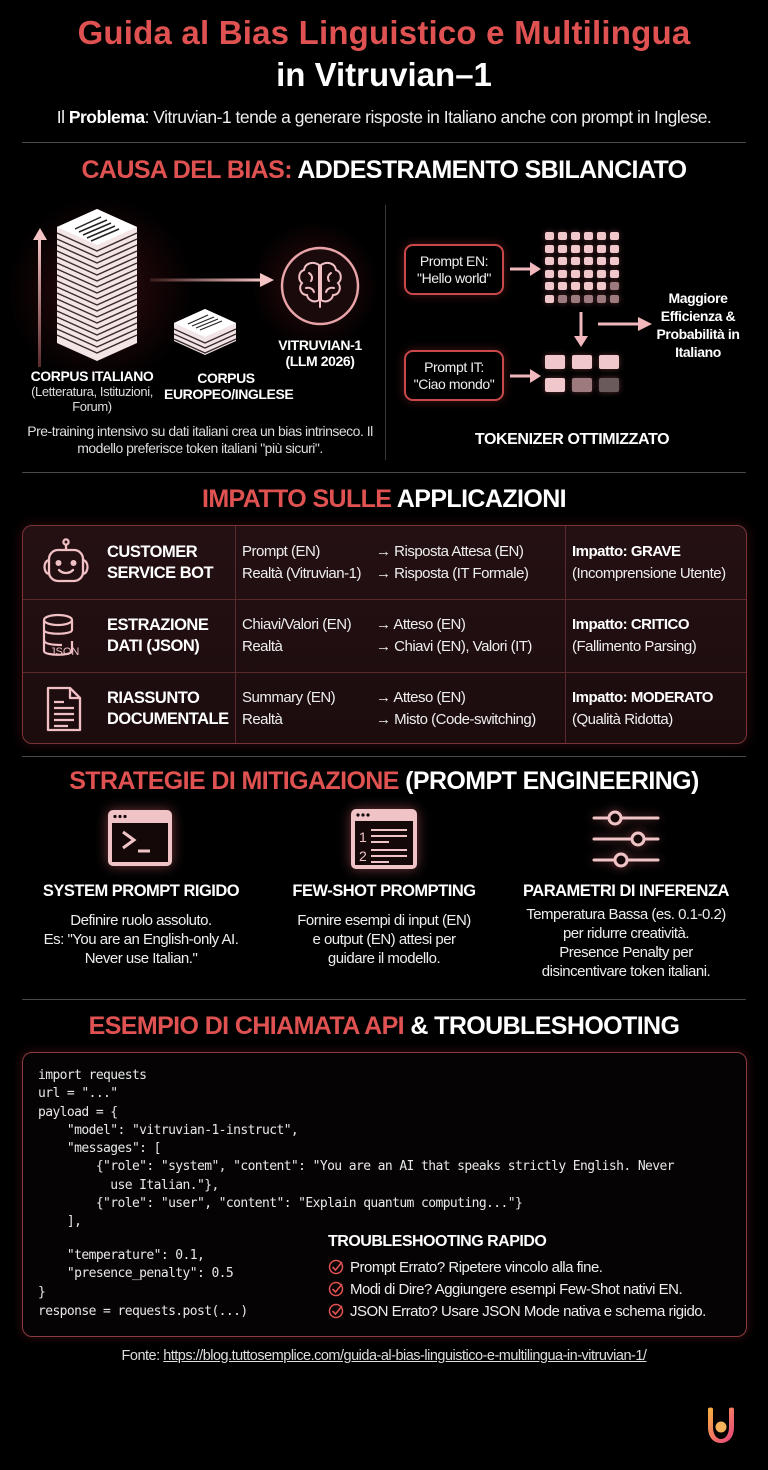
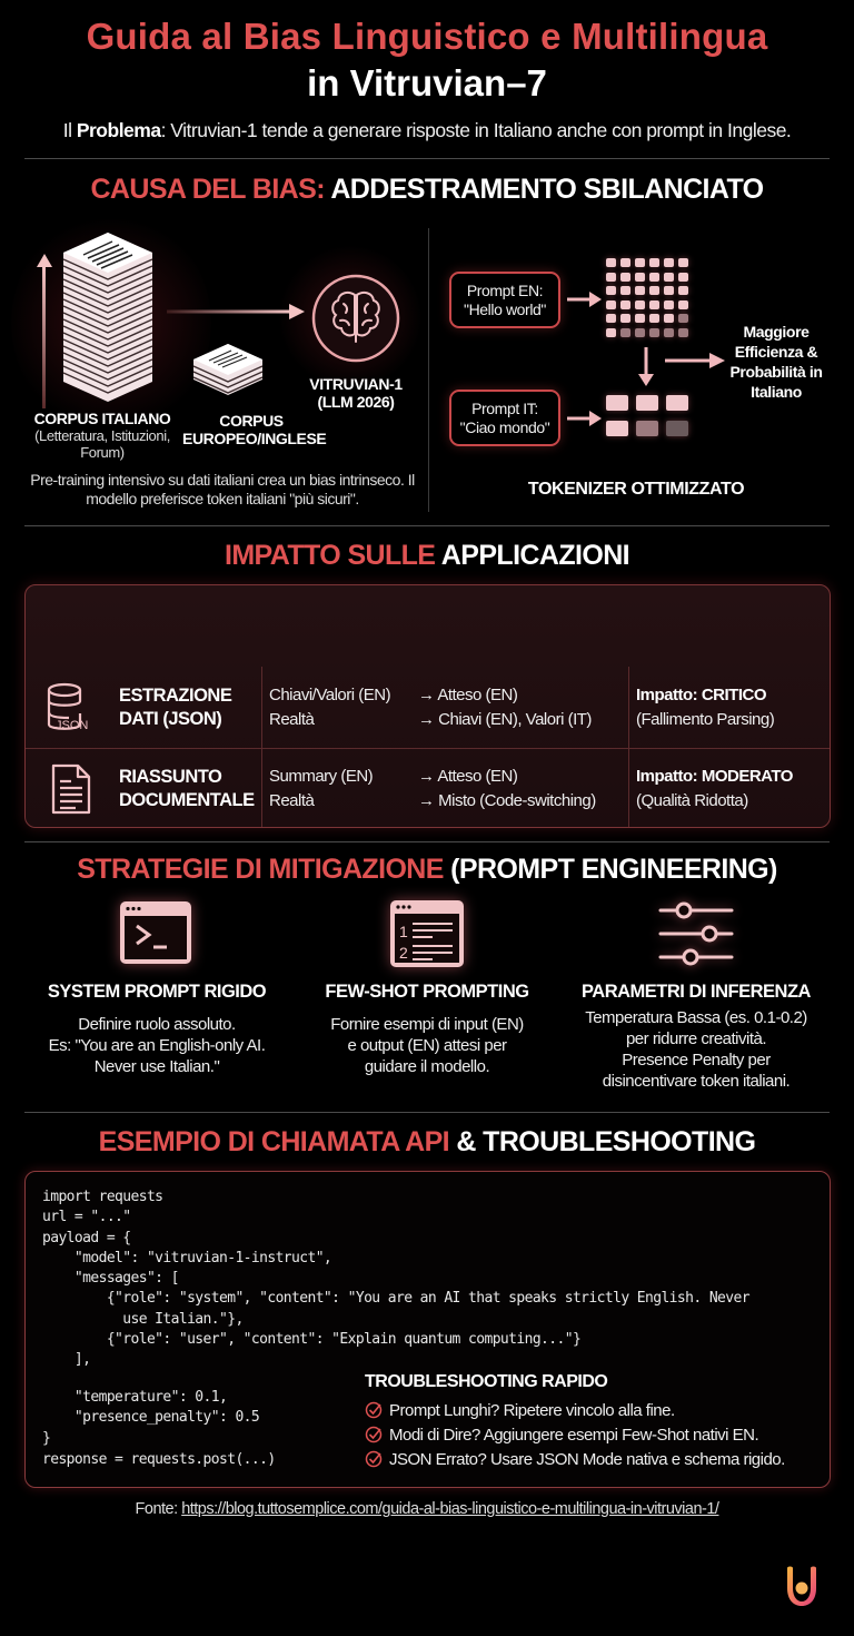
  Guida al Bias Linguistico e Multilingua
- in Vitruvian–1
+ in Vitruvian–7
  Il Problema: Vitruvian-1 tende a generare risposte in Italiano anche con prompt in Inglese.
  CAUSA DEL BIAS: ADDESTRAMENTO SBILANCIATO
  VITRUVIAN-1
  (LLM 2026)
  CORPUS ITALIANO
  (Letteratura, Istituzioni, Forum)
  CORPUS EUROPEO/INGLESE
  Pre-training intensivo su dati italiani crea un bias intrinseco. Il modello preferisce token italiani "più sicuri".
  Prompt EN:
  "Hello world"
  Prompt IT:
  "Ciao mondo"
  Maggiore Efficienza & Probabilità in Italiano
  TOKENIZER OTTIMIZZATO
  IMPATTO SULLE APPLICAZIONI
- CUSTOMER
- SERVICE BOT
- Prompt (EN)
- → Risposta Attesa (EN)
- Realtà (Vitruvian-1)
- → Risposta (IT Formale)
- Impatto: GRAVE
- (Incomprensione Utente)
  JSON
  ESTRAZIONE
  DATI (JSON)
  Chiavi/Valori (EN)
  → Atteso (EN)
  Realtà
  → Chiavi (EN), Valori (IT)
  Impatto: CRITICO
  (Fallimento Parsing)
  RIASSUNTO
  DOCUMENTALE
  Summary (EN)
  → Atteso (EN)
  Realtà
  → Misto (Code-switching)
  Impatto: MODERATO
  (Qualità Ridotta)
  STRATEGIE DI MITIGAZIONE (PROMPT ENGINEERING)
  SYSTEM PROMPT RIGIDO
  Definire ruolo assoluto.
  Es: "You are an English-only AI.
  Never use Italian."
  1
  2
  FEW-SHOT PROMPTING
  Fornire esempi di input (EN)
  e output (EN) attesi per
  guidare il modello.
  PARAMETRI DI INFERENZA
  Temperatura Bassa (es. 0.1-0.2)
  per ridurre creatività.
  Presence Penalty per
  disincentivare token italiani.
  ESEMPIO DI CHIAMATA API & TROUBLESHOOTING
  import requests
  url = "..."
  payload = {
  "model": "vitruvian-1-instruct",
  "messages": [
  {"role": "system", "content": "You are an AI that speaks strictly English. Never
  use Italian."},
  {"role": "user", "content": "Explain quantum computing..."}
  ],
  "temperature": 0.1,
  "presence_penalty": 0.5
  }
  response = requests.post(...)
  TROUBLESHOOTING RAPIDO
- Prompt Errato? Ripetere vincolo alla fine.
+ Prompt Lunghi? Ripetere vincolo alla fine.
  Modi di Dire? Aggiungere esempi Few-Shot nativi EN.
  JSON Errato? Usare JSON Mode nativa e schema rigido.
  Fonte: https://blog.tuttosemplice.com/guida-al-bias-linguistico-e-multilingua-in-vitruvian-1/
